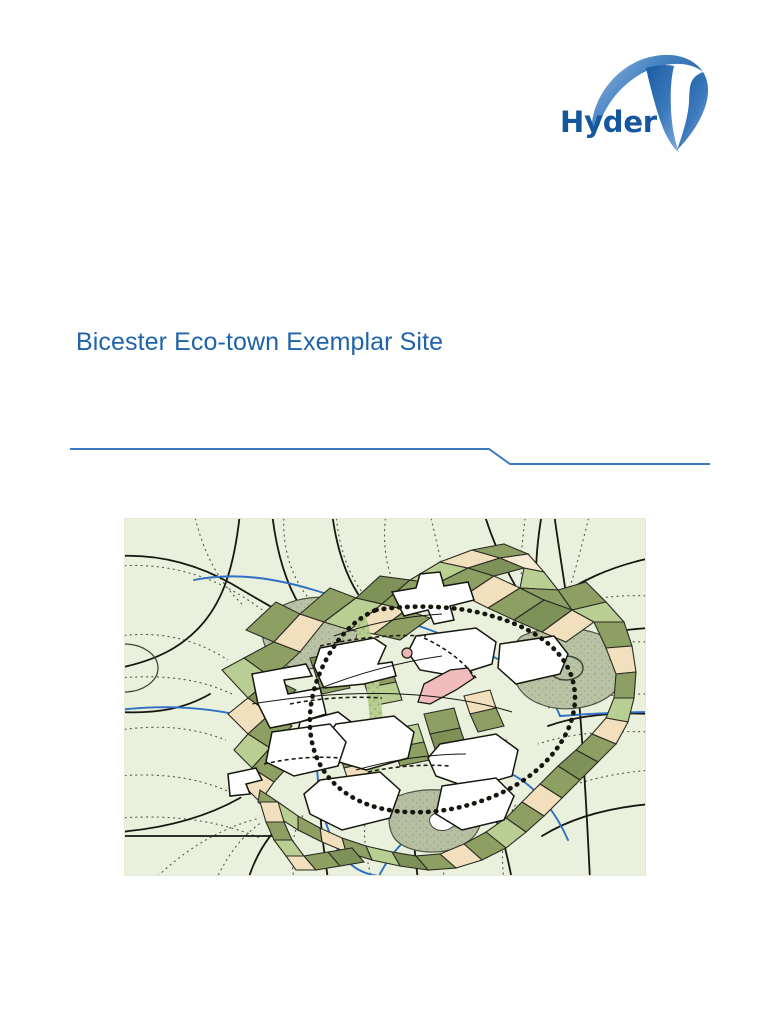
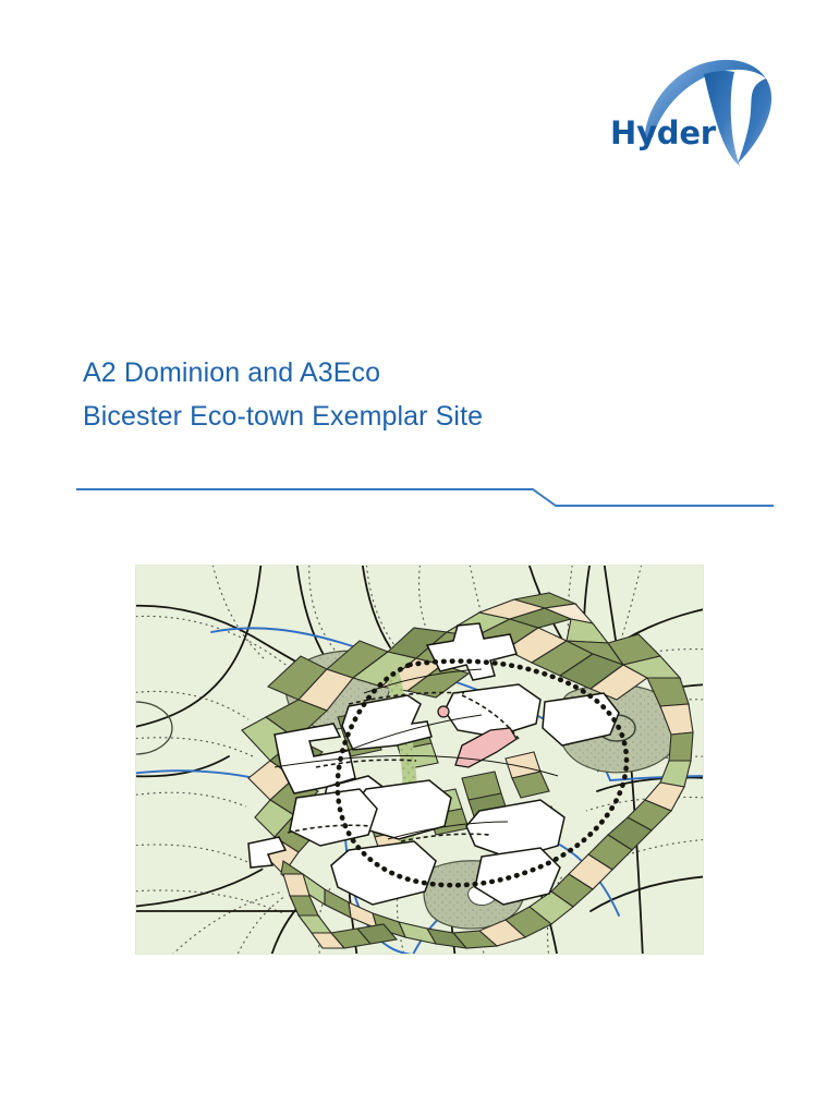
  Hyder
+ A2 Dominion and A3Eco
  Bicester Eco-town Exemplar Site
